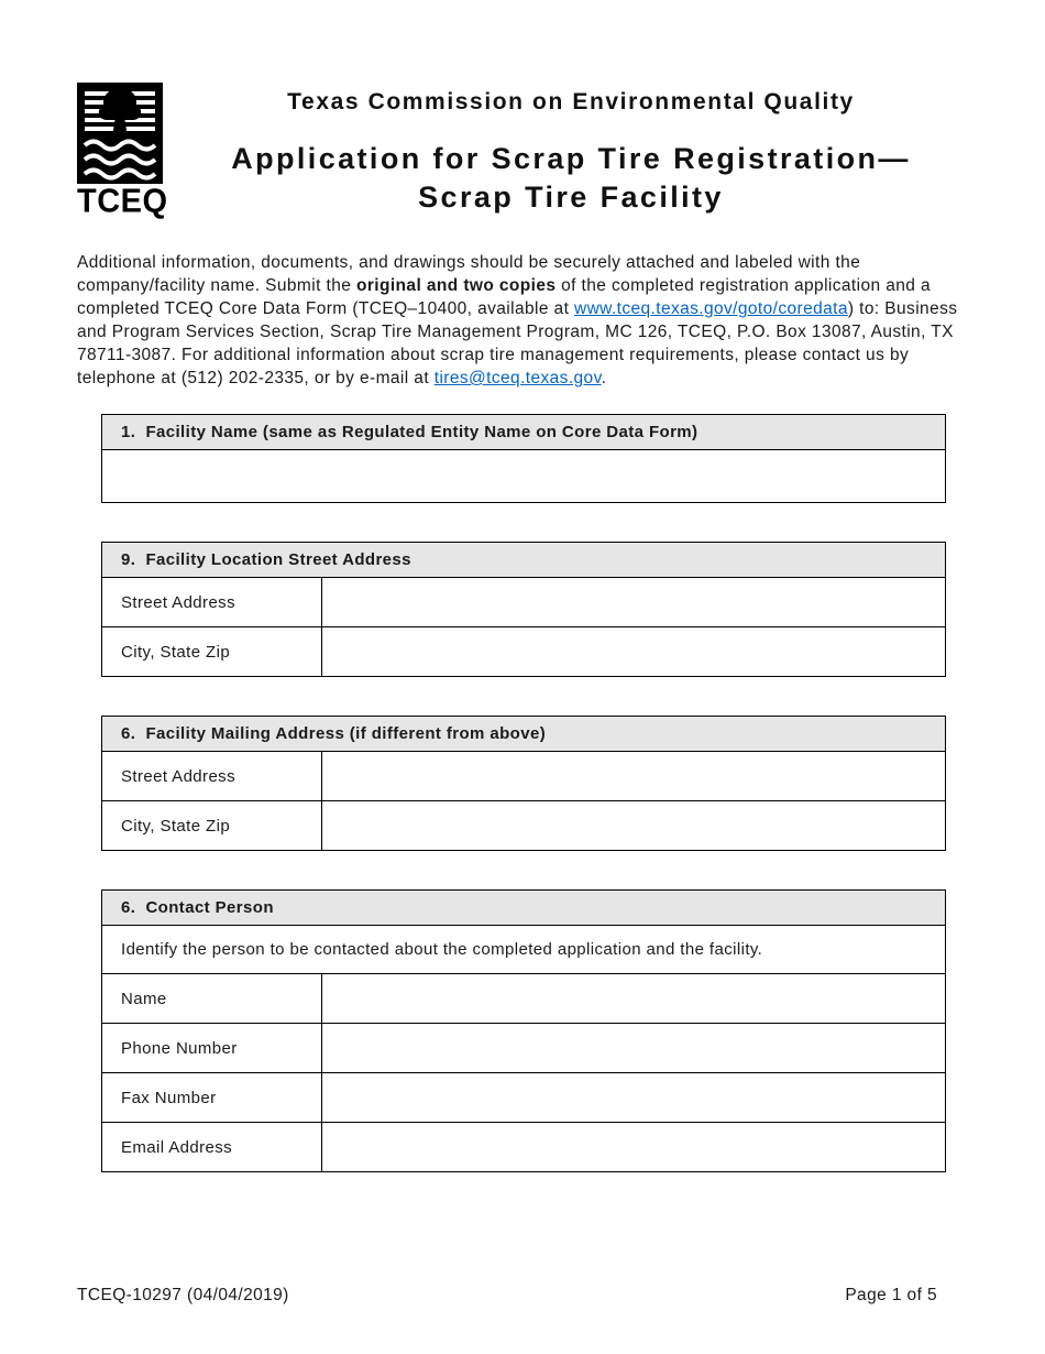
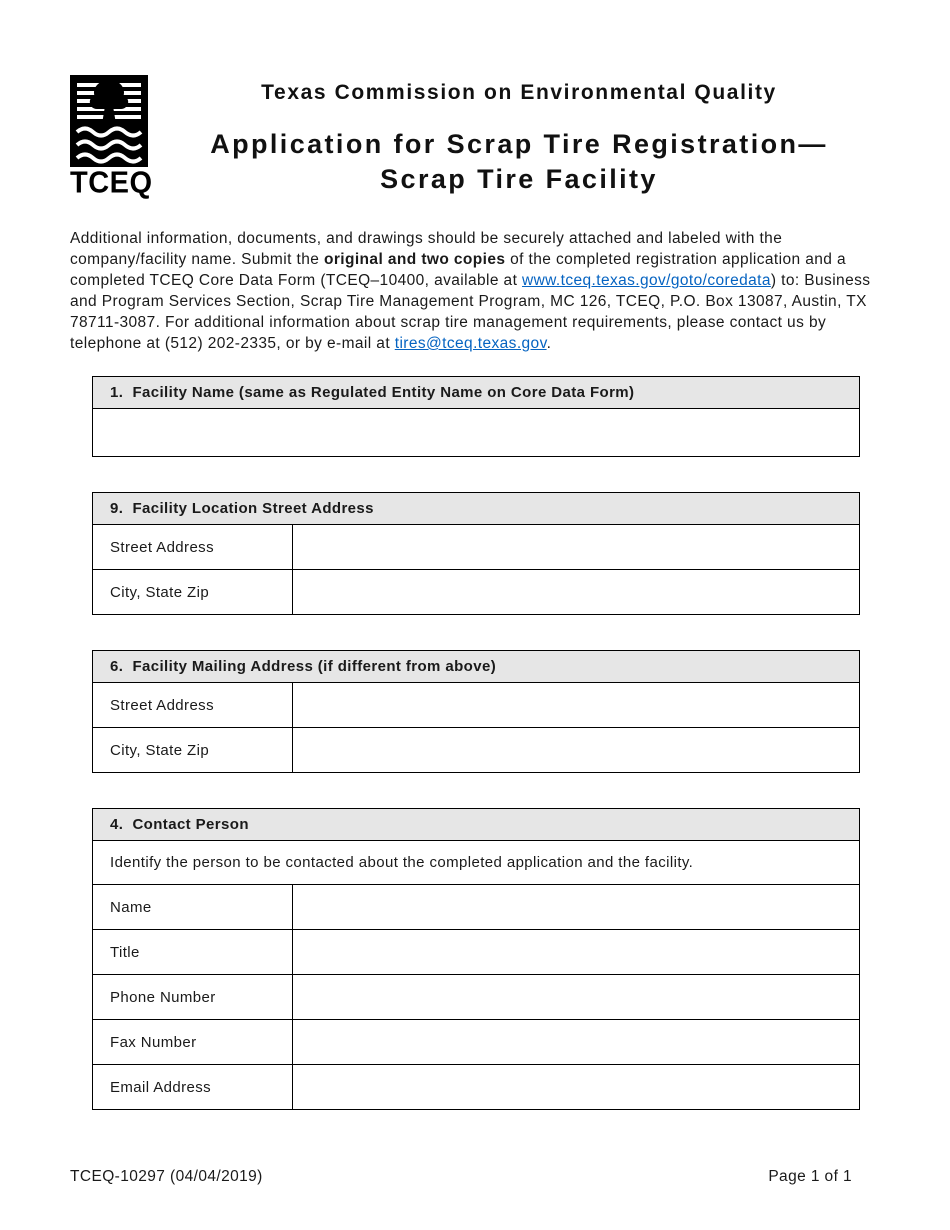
  TCEQ
  Texas Commission on Environmental Quality
  Application for Scrap Tire Registration—
  Scrap Tire Facility
  Additional information, documents, and drawings should be securely attached and labeled with the company/facility name. Submit the original and two copies of the completed registration application and a completed TCEQ Core Data Form (TCEQ–10400, available at www.tceq.texas.gov/goto/coredata) to: Business and Program Services Section, Scrap Tire Management Program, MC 126, TCEQ, P.O. Box 13087, Austin, TX 78711-3087. For additional information about scrap tire management requirements, please contact us by telephone at (512) 202-2335, or by e-mail at tires@tceq.texas.gov.
  1. Facility Name (same as Regulated Entity Name on Core Data Form)
  9. Facility Location Street Address
  Street Address
  City, State Zip
  6. Facility Mailing Address (if different from above)
  Street Address
  City, State Zip
- 6. Contact Person
+ 4. Contact Person
  Identify the person to be contacted about the completed application and the facility.
  Name
+ Title
  Phone Number
  Fax Number
  Email Address
  TCEQ-10297 (04/04/2019)
- Page 1 of 5
+ Page 1 of 1
